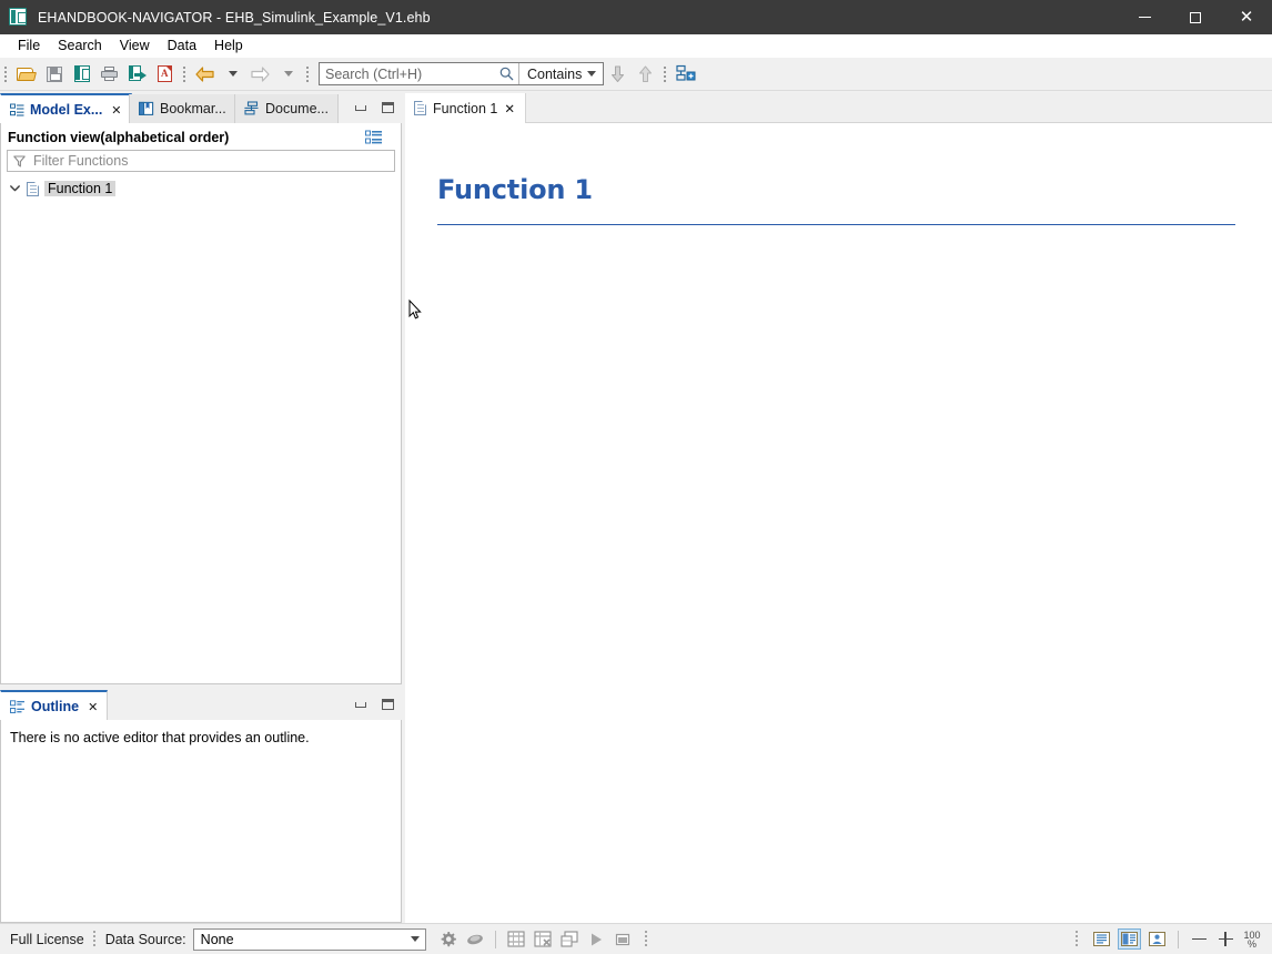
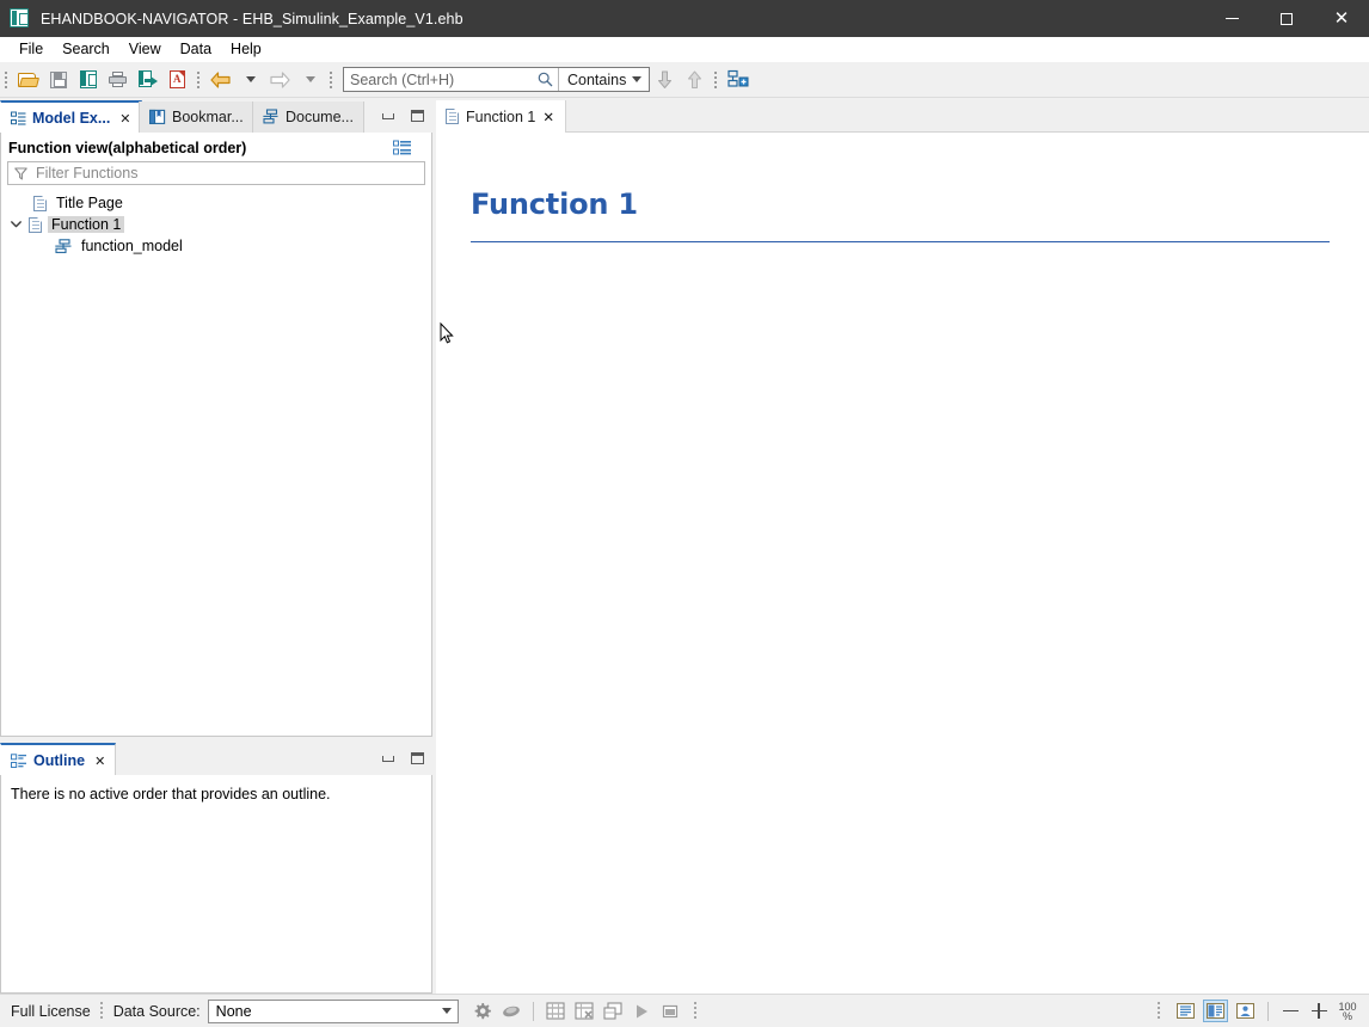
  EHANDBOOK-NAVIGATOR - EHB_Simulink_Example_V1.ehb
  ✕
  File
  Search
  View
  Data
  Help
  Search (Ctrl+H)
  Contains
  Model Ex...
  ✕
  Bookmar...
  Docume...
  Function view(alphabetical order)
  Filter Functions
+ Title Page
  Function 1
+ function_model
  Outline
  ✕
- There is no active editor that provides an outline.
+ There is no active order that provides an outline.
  Function 1
  ✕
  Function 1
  Full License
  Data Source:
  None
  100
  %
